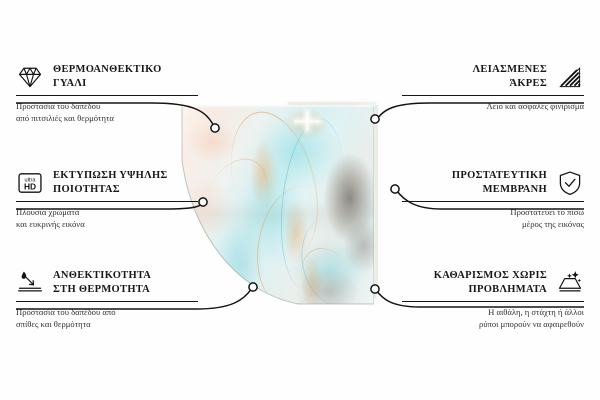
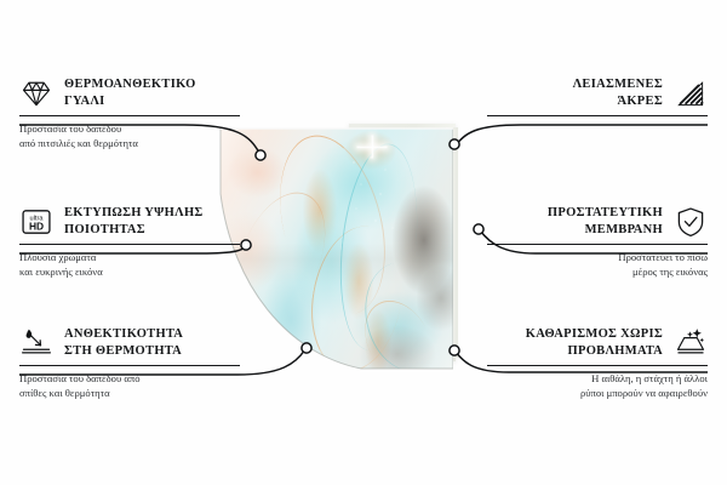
  ΘΕΡΜΟΑΝΘΕΚΤΙΚΟ
  ΓΥΑΛΙ
  Προστασία του δαπέδου
  από πιτσιλιές και θερμότητα
  HD
  ΕΚΤΥΠΩΣΗ ΥΨΗΛΗΣ
  ΠΟΙΟΤΗΤΑΣ
  Πλούσια χρώματα
  και ευκρινής εικόνα
  ΑΝΘΕΚΤΙΚΟΤΗΤΑ
  ΣΤΗ ΘΕΡΜΟΤΗΤΑ
  Προστασία του δαπέδου από
  σπίθες και θερμότητα
  ΛΕΙΑΣΜΕΝΕΣ
  ΆΚΡΕΣ
- Λείο και ασφαλές φινίρισμα
  ΠΡΟΣΤΑΤΕΥΤΙΚΗ
  ΜΕΜΒΡΑΝΗ
  Προστατεύει το πίσω
  μέρος της εικόνας
  ΚΑΘΑΡΙΣΜΟΣ ΧΩΡΙΣ
  ΠΡΟΒΛΗΜΑΤΑ
  Η αιθάλη, η στάχτη ή άλλοι
  ρύποι μπορούν να αφαιρεθούν
